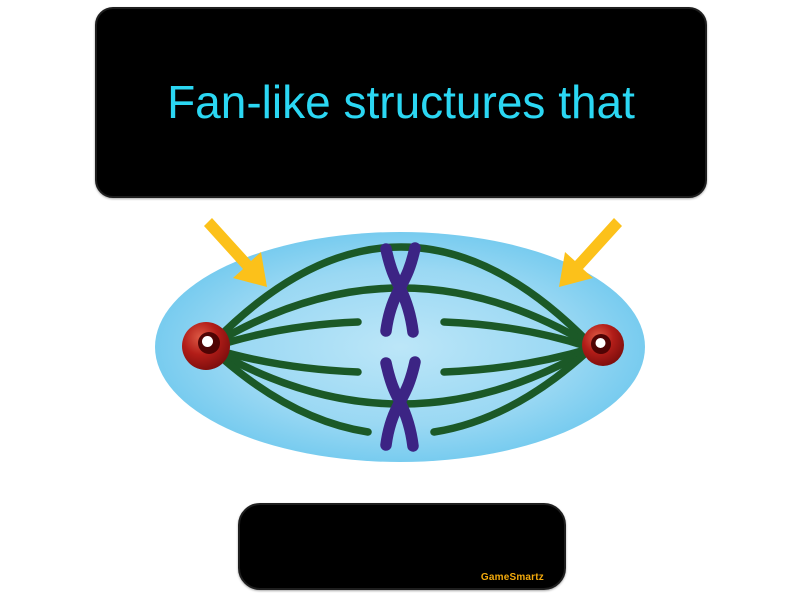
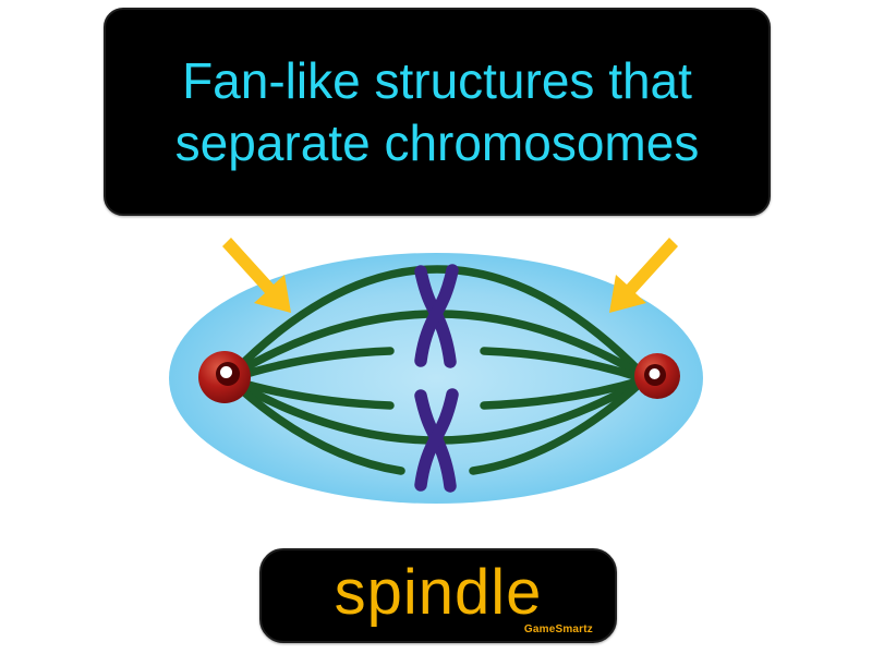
  Fan-like structures that
+ separate chromosomes
+ spindle
  GameSmartz
